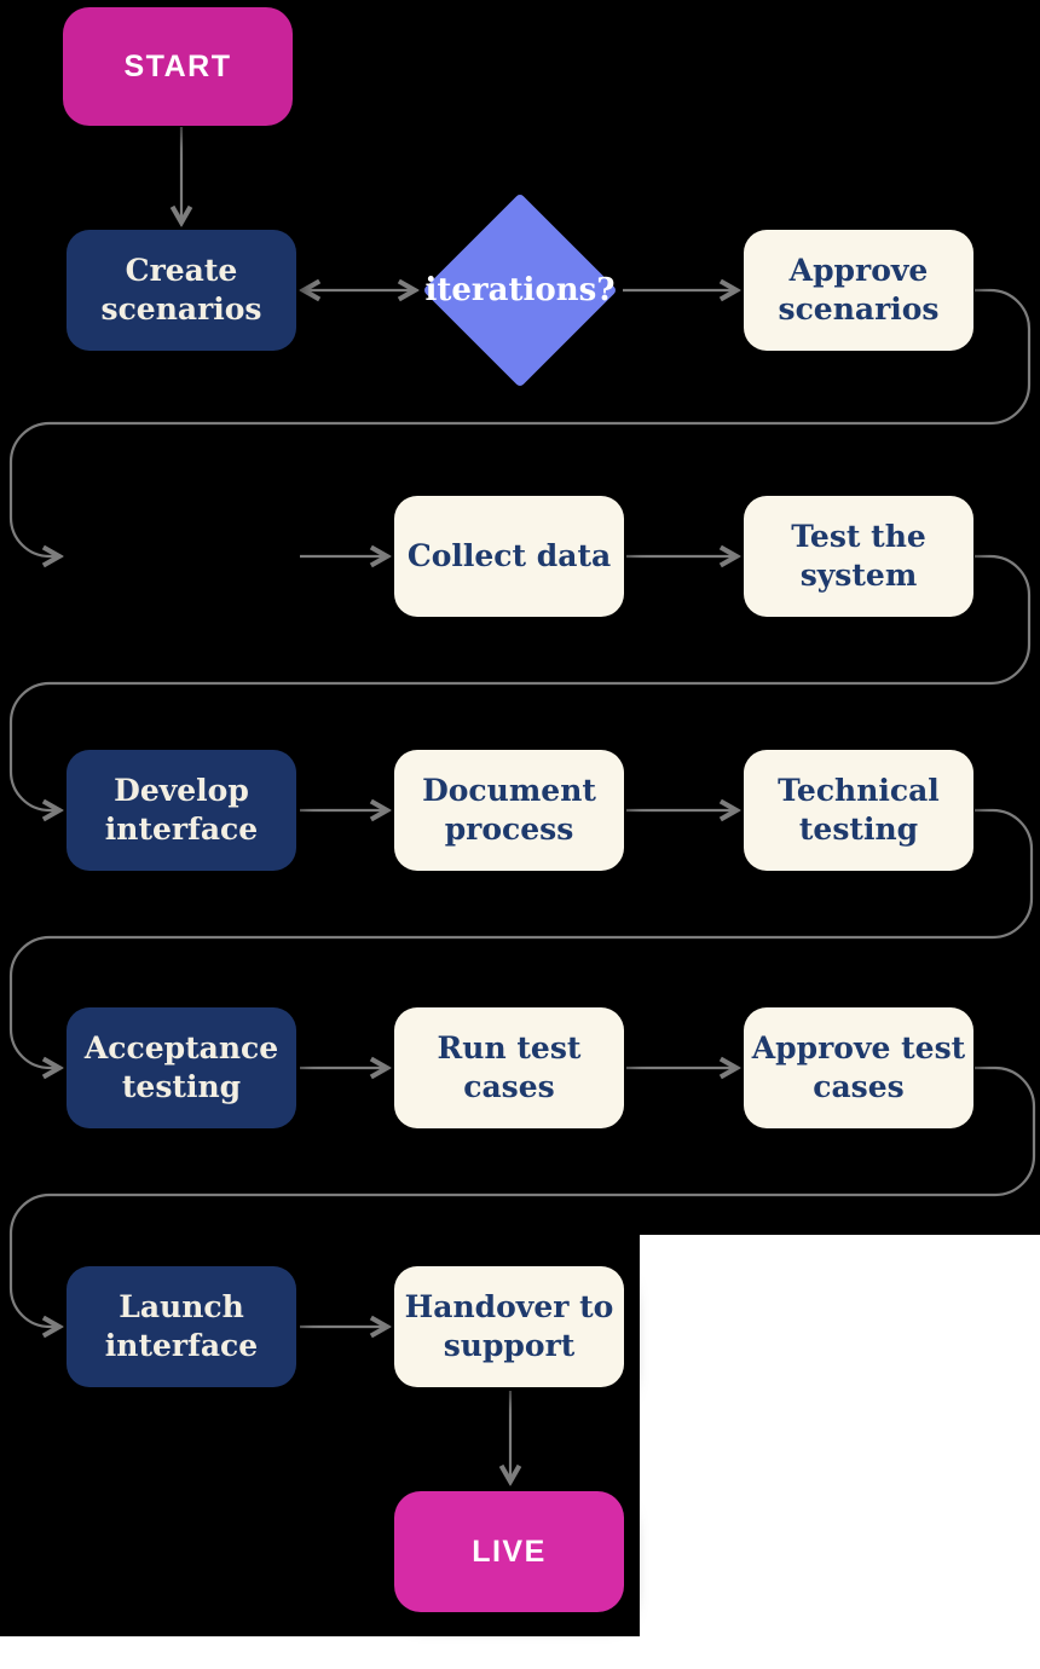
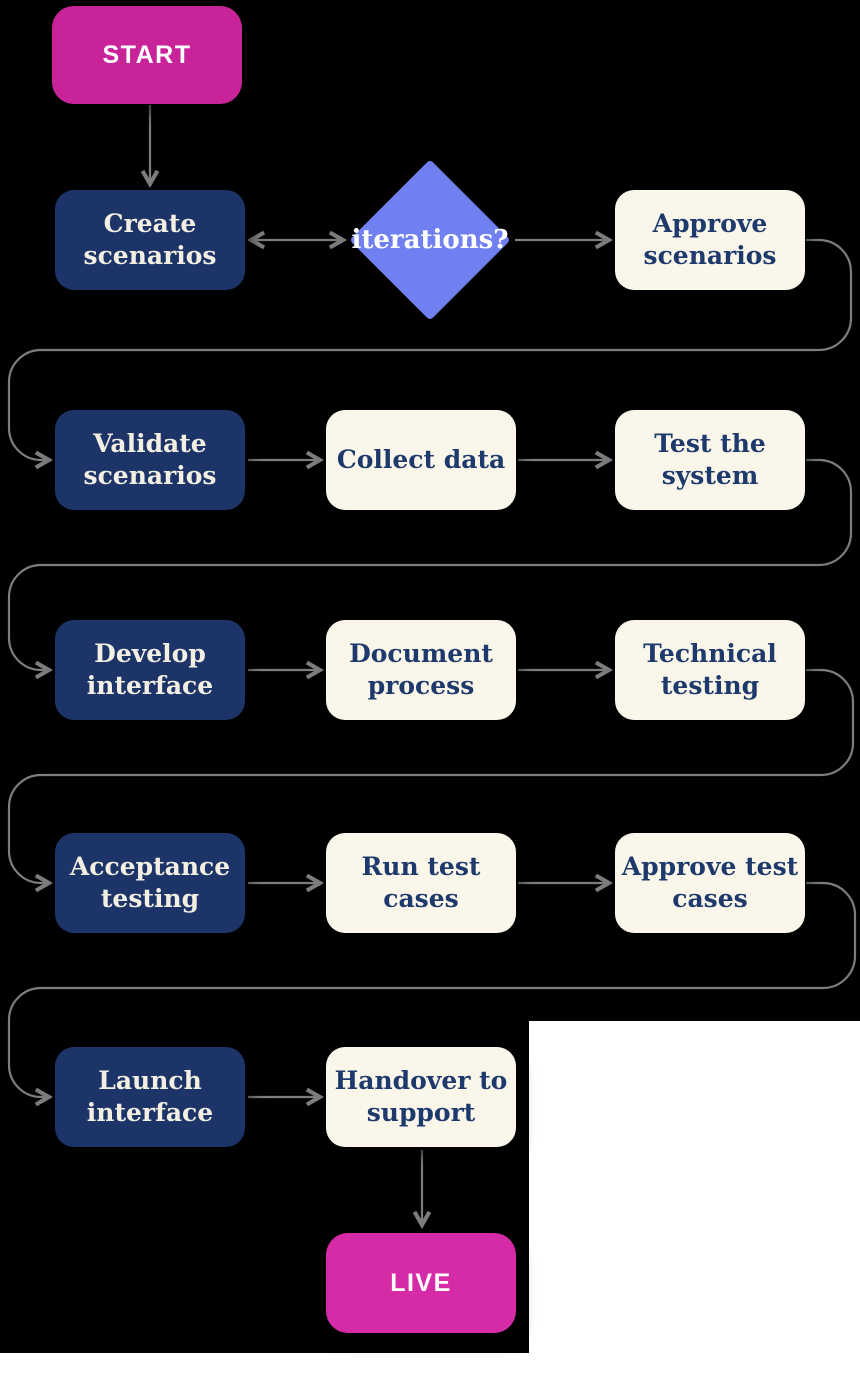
  START
  Create scenarios
  iterations?
  Approve scenarios
+ Validate scenarios
  Collect data
  Test the system
  Develop interface
  Document process
  Technical testing
  Acceptance testing
  Run test cases
  Approve test cases
  Launch interface
  Handover to support
  LIVE
